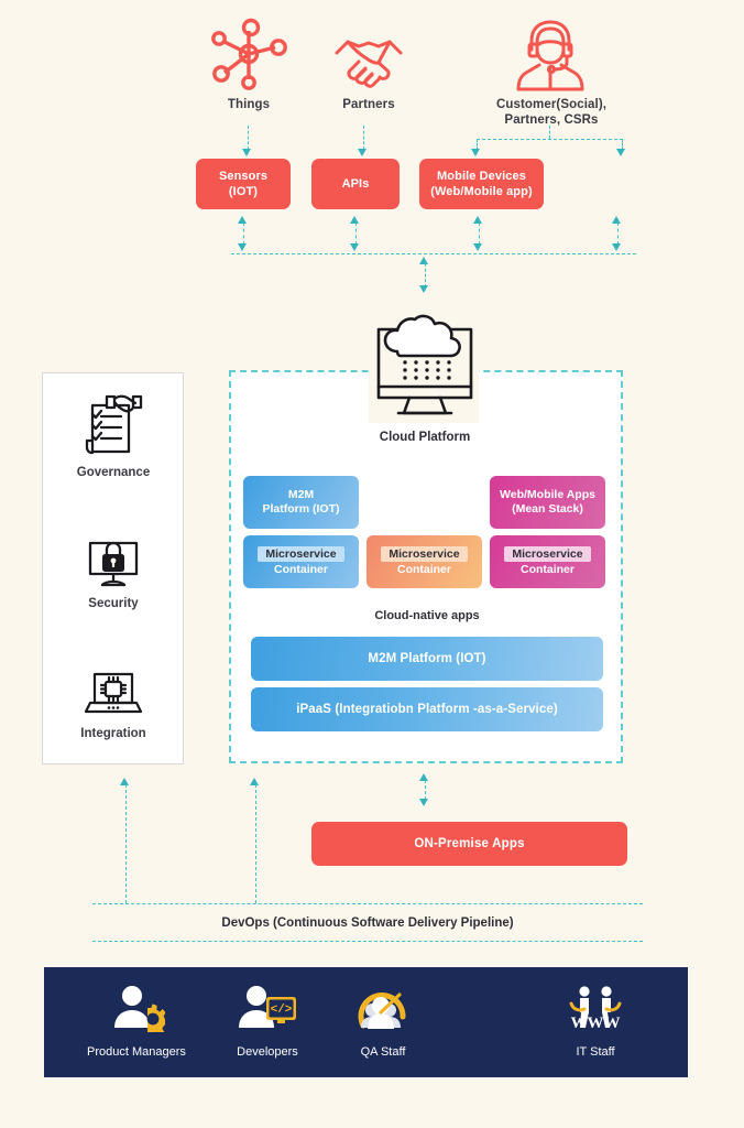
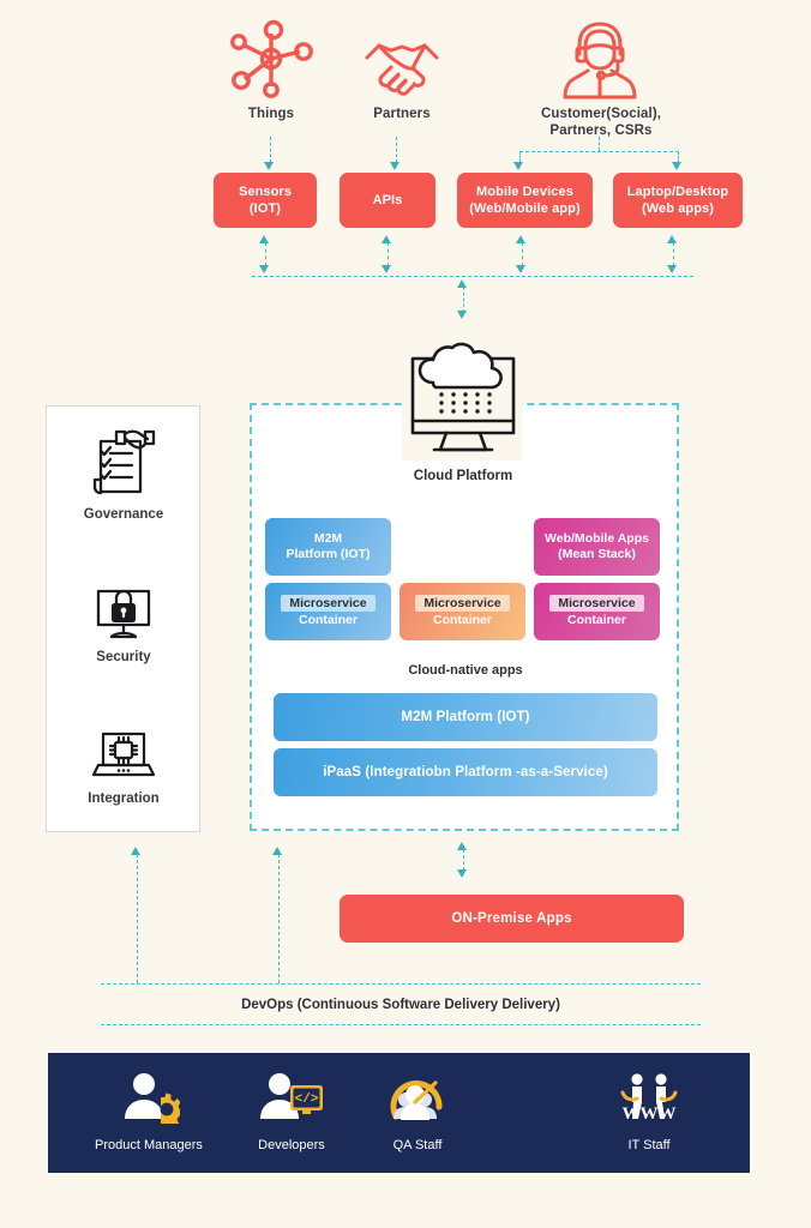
  Things
  Partners
  Customer(Social),
  Partners, CSRs
  Sensors
  (IOT)
  APIs
  Mobile Devices
  (Web/Mobile app)
+ Laptop/Desktop
+ (Web apps)
  Cloud Platform
  M2M
  Platform (IOT)
  Web/Mobile Apps
  (Mean Stack)
  Microservice
  Container
  Microservice
  Container
  Microservice
  Container
  Cloud-native apps
  M2M Platform (IOT)
  iPaaS (Integratiobn Platform -as-a-Service)
  Governance
  Security
  Integration
  ON-Premise Apps
- DevOps (Continuous Software Delivery Pipeline)
+ DevOps (Continuous Software Delivery Delivery)
  Product Managers
  </>
  Developers
  QA Staff
  WWW
  IT Staff
